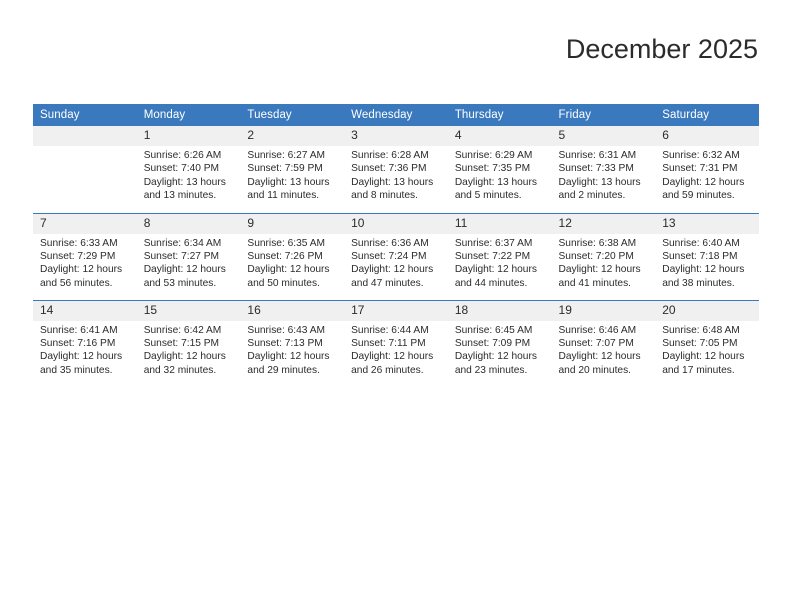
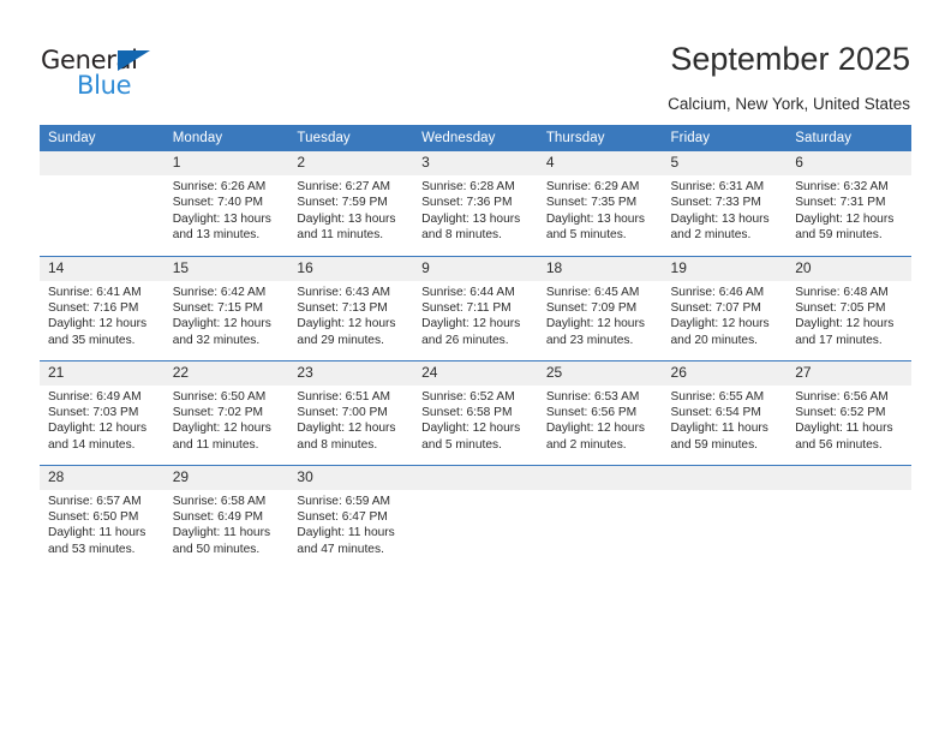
+ General
+ Blue
- December 2025
+ September 2025
+ Calcium, New York, United States
  Sunday	Monday	Tuesday	Wednesday	Thursday	Friday	Saturday
  	1Sunrise: 6:26 AMSunset: 7:40 PMDaylight: 13 hoursand 13 minutes.	2Sunrise: 6:27 AMSunset: 7:59 PMDaylight: 13 hoursand 11 minutes.	3Sunrise: 6:28 AMSunset: 7:36 PMDaylight: 13 hoursand 8 minutes.	4Sunrise: 6:29 AMSunset: 7:35 PMDaylight: 13 hoursand 5 minutes.	5Sunrise: 6:31 AMSunset: 7:33 PMDaylight: 13 hoursand 2 minutes.	6Sunrise: 6:32 AMSunset: 7:31 PMDaylight: 12 hoursand 59 minutes.
- 7Sunrise: 6:33 AMSunset: 7:29 PMDaylight: 12 hoursand 56 minutes.	8Sunrise: 6:34 AMSunset: 7:27 PMDaylight: 12 hoursand 53 minutes.	9Sunrise: 6:35 AMSunset: 7:26 PMDaylight: 12 hoursand 50 minutes.	10Sunrise: 6:36 AMSunset: 7:24 PMDaylight: 12 hoursand 47 minutes.	11Sunrise: 6:37 AMSunset: 7:22 PMDaylight: 12 hoursand 44 minutes.	12Sunrise: 6:38 AMSunset: 7:20 PMDaylight: 12 hoursand 41 minutes.	13Sunrise: 6:40 AMSunset: 7:18 PMDaylight: 12 hoursand 38 minutes.
- 14Sunrise: 6:41 AMSunset: 7:16 PMDaylight: 12 hoursand 35 minutes.	15Sunrise: 6:42 AMSunset: 7:15 PMDaylight: 12 hoursand 32 minutes.	16Sunrise: 6:43 AMSunset: 7:13 PMDaylight: 12 hoursand 29 minutes.	17Sunrise: 6:44 AMSunset: 7:11 PMDaylight: 12 hoursand 26 minutes.	18Sunrise: 6:45 AMSunset: 7:09 PMDaylight: 12 hoursand 23 minutes.	19Sunrise: 6:46 AMSunset: 7:07 PMDaylight: 12 hoursand 20 minutes.	20Sunrise: 6:48 AMSunset: 7:05 PMDaylight: 12 hoursand 17 minutes.
+ 14Sunrise: 6:41 AMSunset: 7:16 PMDaylight: 12 hoursand 35 minutes.	15Sunrise: 6:42 AMSunset: 7:15 PMDaylight: 12 hoursand 32 minutes.	16Sunrise: 6:43 AMSunset: 7:13 PMDaylight: 12 hoursand 29 minutes.	9Sunrise: 6:44 AMSunset: 7:11 PMDaylight: 12 hoursand 26 minutes.	18Sunrise: 6:45 AMSunset: 7:09 PMDaylight: 12 hoursand 23 minutes.	19Sunrise: 6:46 AMSunset: 7:07 PMDaylight: 12 hoursand 20 minutes.	20Sunrise: 6:48 AMSunset: 7:05 PMDaylight: 12 hoursand 17 minutes.
+ 21Sunrise: 6:49 AMSunset: 7:03 PMDaylight: 12 hoursand 14 minutes.	22Sunrise: 6:50 AMSunset: 7:02 PMDaylight: 12 hoursand 11 minutes.	23Sunrise: 6:51 AMSunset: 7:00 PMDaylight: 12 hoursand 8 minutes.	24Sunrise: 6:52 AMSunset: 6:58 PMDaylight: 12 hoursand 5 minutes.	25Sunrise: 6:53 AMSunset: 6:56 PMDaylight: 12 hoursand 2 minutes.	26Sunrise: 6:55 AMSunset: 6:54 PMDaylight: 11 hoursand 59 minutes.	27Sunrise: 6:56 AMSunset: 6:52 PMDaylight: 11 hoursand 56 minutes.
+ 28Sunrise: 6:57 AMSunset: 6:50 PMDaylight: 11 hoursand 53 minutes.	29Sunrise: 6:58 AMSunset: 6:49 PMDaylight: 11 hoursand 50 minutes.	30Sunrise: 6:59 AMSunset: 6:47 PMDaylight: 11 hoursand 47 minutes.
